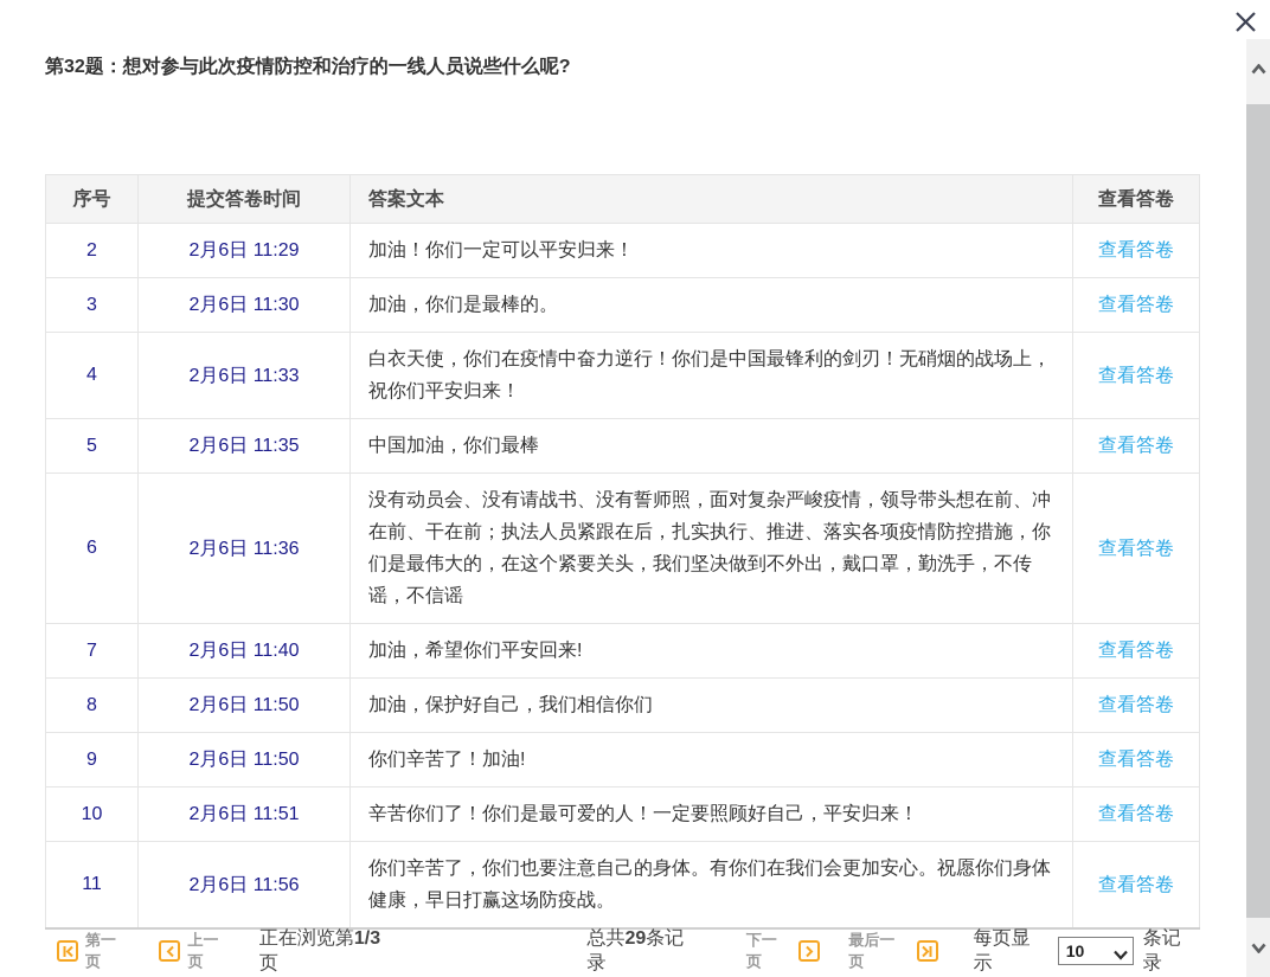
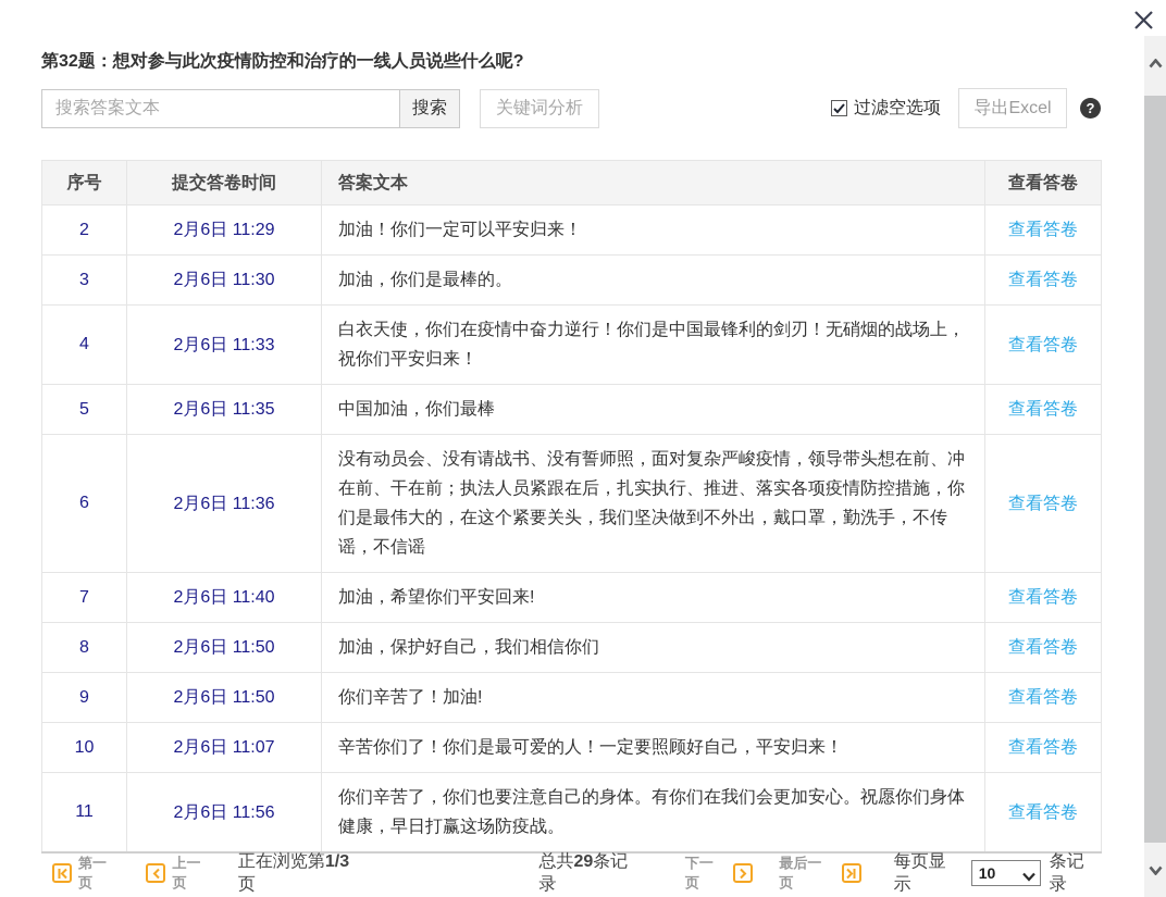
  第32题：想对参与此次疫情防控和治疗的一线人员说些什么呢?
+ 搜索答案文本
+ 搜索
+ 关键词分析
+ 过滤空选项
+ 导出Excel
+ ?
  序号	提交答卷时间	答案文本	查看答卷
  2	2月6日 11:29	加油！你们一定可以平安归来！	查看答卷
  3	2月6日 11:30	加油，你们是最棒的。	查看答卷
  4	2月6日 11:33	白衣天使，你们在疫情中奋力逆行！你们是中国最锋利的剑刃！无硝烟的战场上，祝你们平安归来！	查看答卷
  5	2月6日 11:35	中国加油，你们最棒	查看答卷
  6	2月6日 11:36	没有动员会、没有请战书、没有誓师照，面对复杂严峻疫情，领导带头想在前、冲在前、干在前；执法人员紧跟在后，扎实执行、推进、落实各项疫情防控措施，你们是最伟大的，在这个紧要关头，我们坚决做到不外出，戴口罩，勤洗手，不传谣，不信谣	查看答卷
  7	2月6日 11:40	加油，希望你们平安回来!	查看答卷
  8	2月6日 11:50	加油，保护好自己，我们相信你们	查看答卷
  9	2月6日 11:50	你们辛苦了！加油!	查看答卷
- 10	2月6日 11:51	辛苦你们了！你们是最可爱的人！一定要照顾好自己，平安归来！	查看答卷
+ 10	2月6日 11:07	辛苦你们了！你们是最可爱的人！一定要照顾好自己，平安归来！	查看答卷
  11	2月6日 11:56	你们辛苦了，你们也要注意自己的身体。有你们在我们会更加安心。祝愿你们身体健康，早日打赢这场防疫战。	查看答卷
  第一页
  上一页
  正在浏览第1/3页
  总共29条记录
  下一页
  最后一页
  每页显示
  10
  条记录
